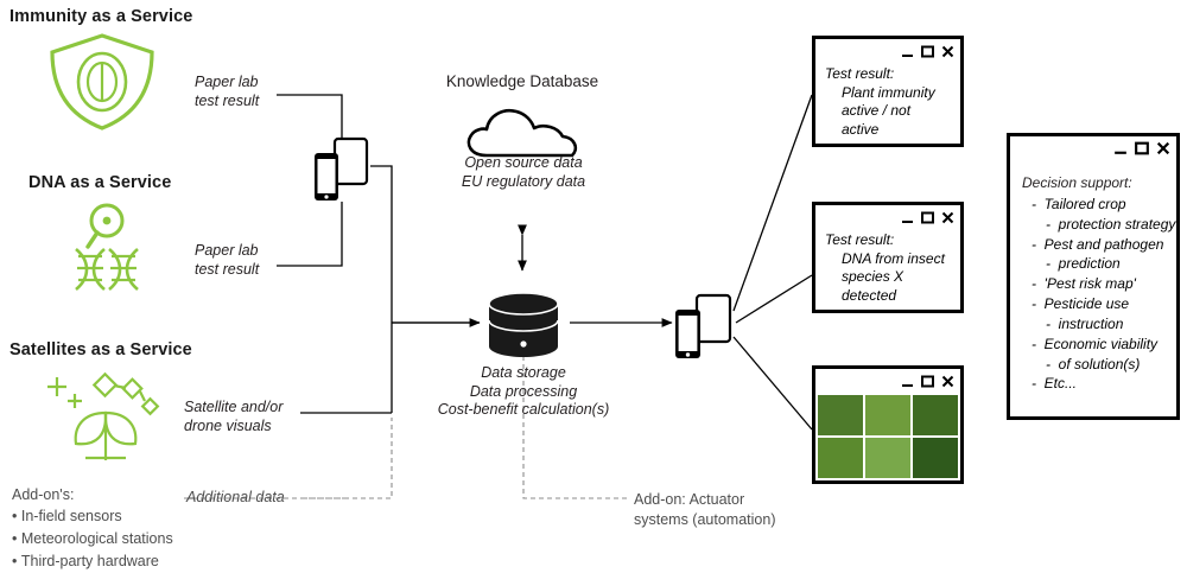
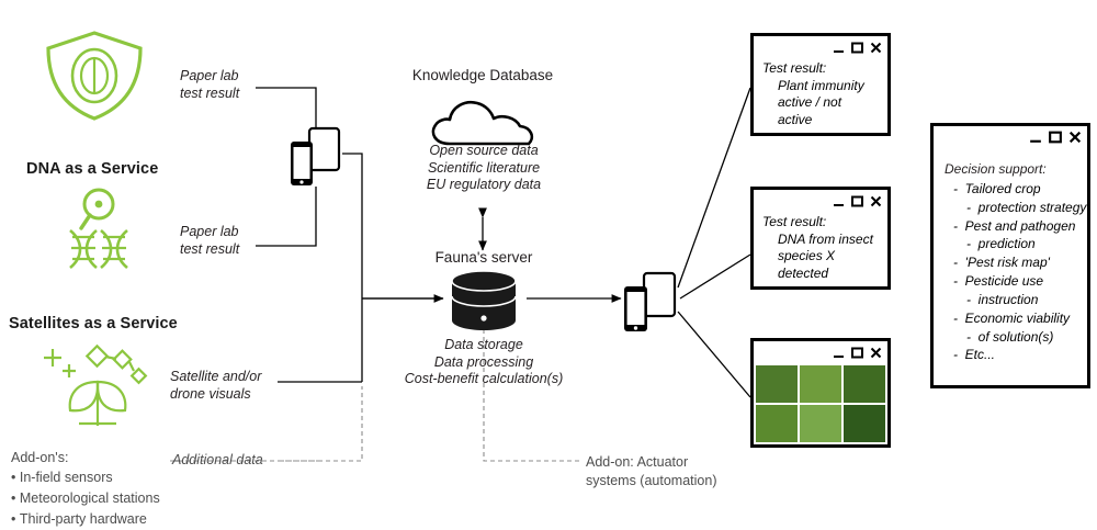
- Immunity as a Service
  DNA as a Service
  Satellites as a Service
  Paper lab
  test result
  Paper lab
  test result
  Satellite and/or
  drone visuals
  Knowledge Database
  Open source data
+ Scientific literature
  EU regulatory data
+ Fauna's server
  Data storage
  Data processing
  Cost-benefit calculation(s)
  Test result:
  Plant immunity
  active / not active
  Test result:
  DNA from insect
  species X detected
  Decision support:
  Tailored crop
  protection strategy
  Pest and pathogen
  prediction
  'Pest risk map'
  Pesticide use
  instruction
  Economic viability
  of solution(s)
  Etc...
  Add-on's:
  In-field sensors
  Meteorological stations
  Third-party hardware
  Additional data
  Add-on: Actuator
  systems (automation)
